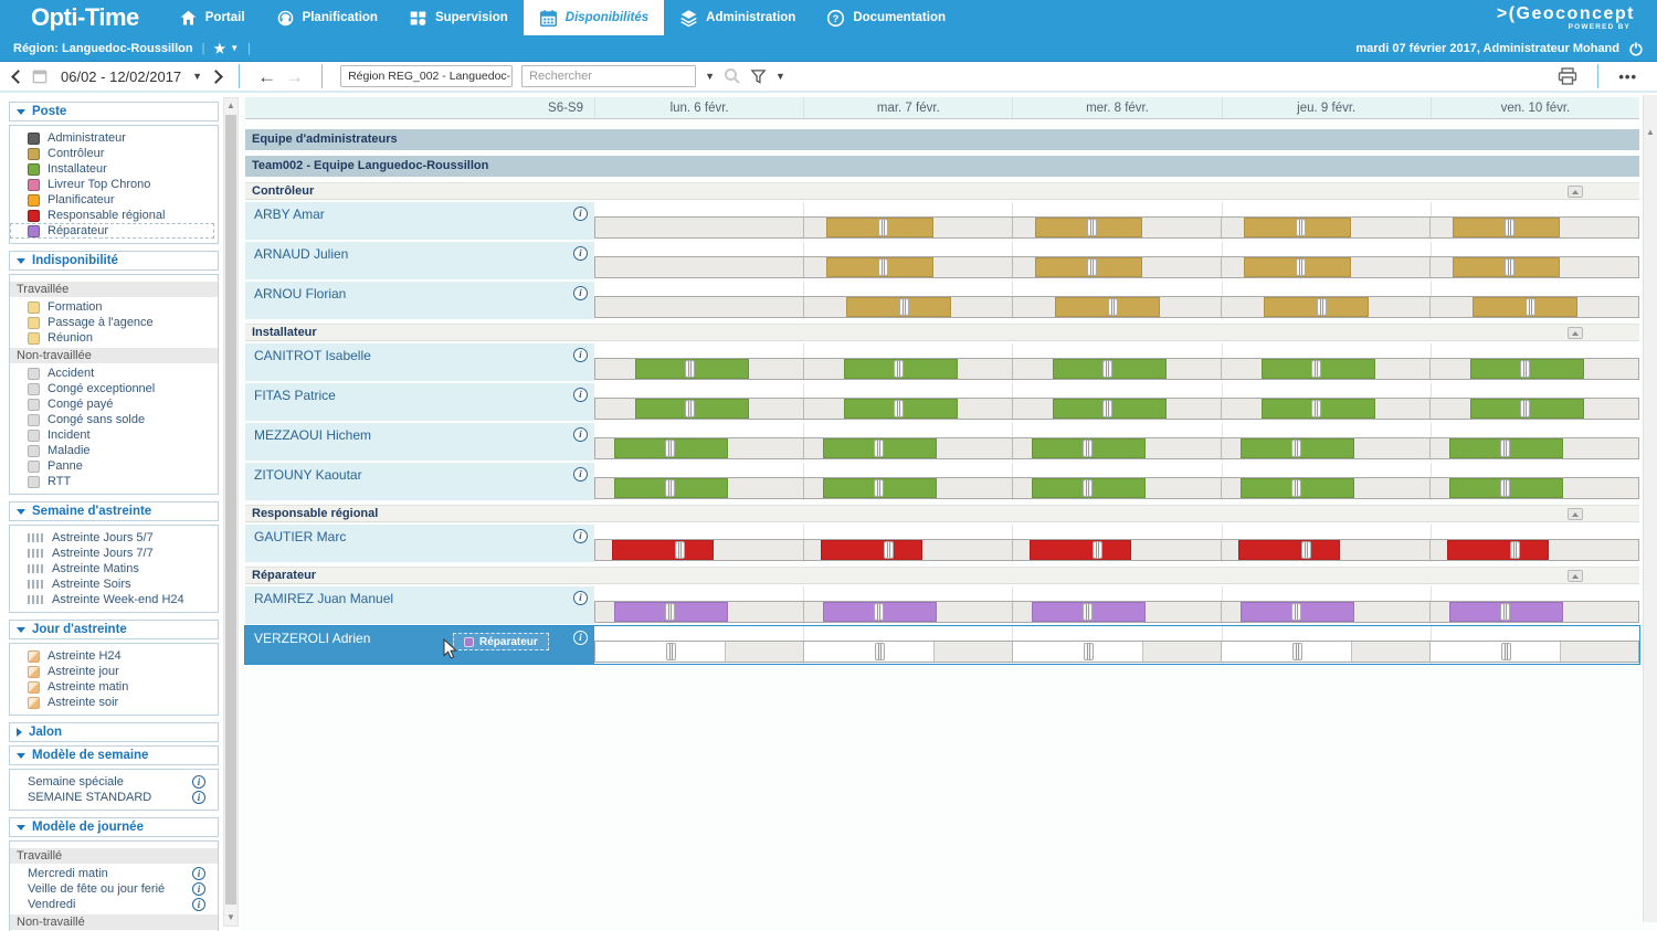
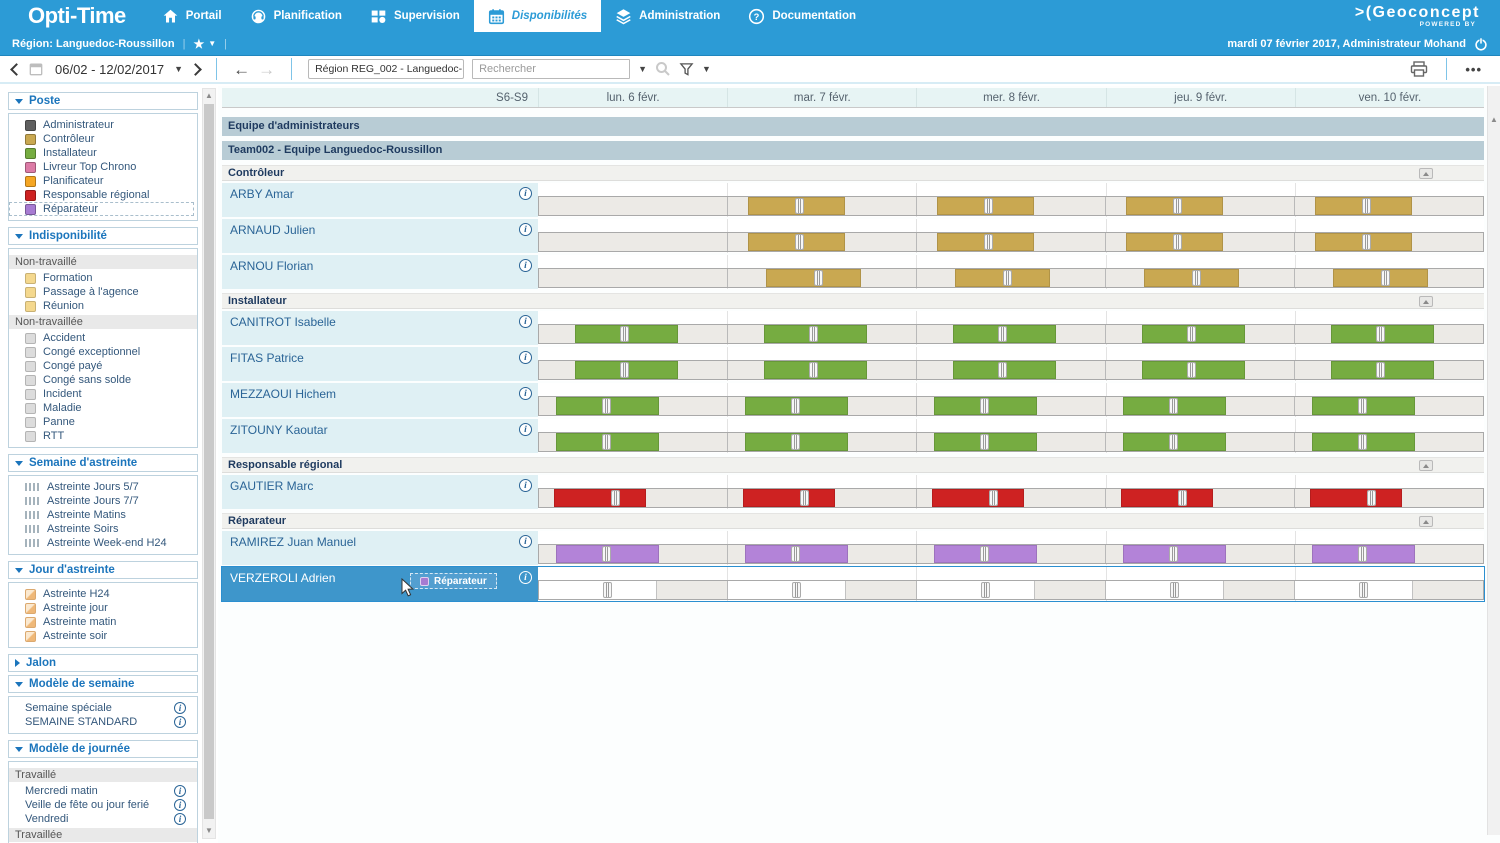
  Opti-Time
  Portail
  Planification
  Supervision
  Disponibilités
  Administration
  ?
  Documentation
  >(Geoconcept
  Région:
  Languedoc-Roussillon
  |
  ★
  ▼
  |
  mardi 07 février 2017, Administrateur Mohand
  06/02 - 12/02/2017
  ▼
  ←
  →
  Région REG_002 - Languedoc-
  Rechercher
  ▼
  ▼
  •••
  Poste
  Administrateur
  Contrôleur
  Installateur
  Livreur Top Chrono
  Planificateur
  Responsable régional
  Réparateur
  Indisponibilité
- Travaillée
+ Non-travaillé
  Formation
  Passage à l'agence
  Réunion
  Non-travaillée
  Accident
  Congé exceptionnel
  Congé payé
  Congé sans solde
  Incident
  Maladie
  Panne
  RTT
  Semaine d'astreinte
  Astreinte Jours 5/7
  Astreinte Jours 7/7
  Astreinte Matins
  Astreinte Soirs
  Astreinte Week-end H24
  Jour d'astreinte
  Astreinte H24
  Astreinte jour
  Astreinte matin
  Astreinte soir
  Jalon
  Modèle de semaine
  Semaine spéciale
  i
  SEMAINE STANDARD
  i
  Modèle de journée
  Travaillé
  Mercredi matin
  i
  Veille de fête ou jour ferié
  i
  Vendredi
  i
- Non-travaillé
+ Travaillée
  ▲
  ▼
  S6-S9
  lun. 6 févr.
  mar. 7 févr.
  mer. 8 févr.
  jeu. 9 févr.
  ven. 10 févr.
  Equipe d'administrateurs
  Team002 - Equipe Languedoc-Roussillon
  Contrôleur
  ARBY Amar
  i
  ARNAUD Julien
  i
  ARNOU Florian
  i
  Installateur
  CANITROT Isabelle
  i
  FITAS Patrice
  i
  MEZZAOUI Hichem
  i
  ZITOUNY Kaoutar
  i
  Responsable régional
  GAUTIER Marc
  i
  Réparateur
  RAMIREZ Juan Manuel
  i
  VERZEROLI Adrien
  i
  Réparateur
  ▲
